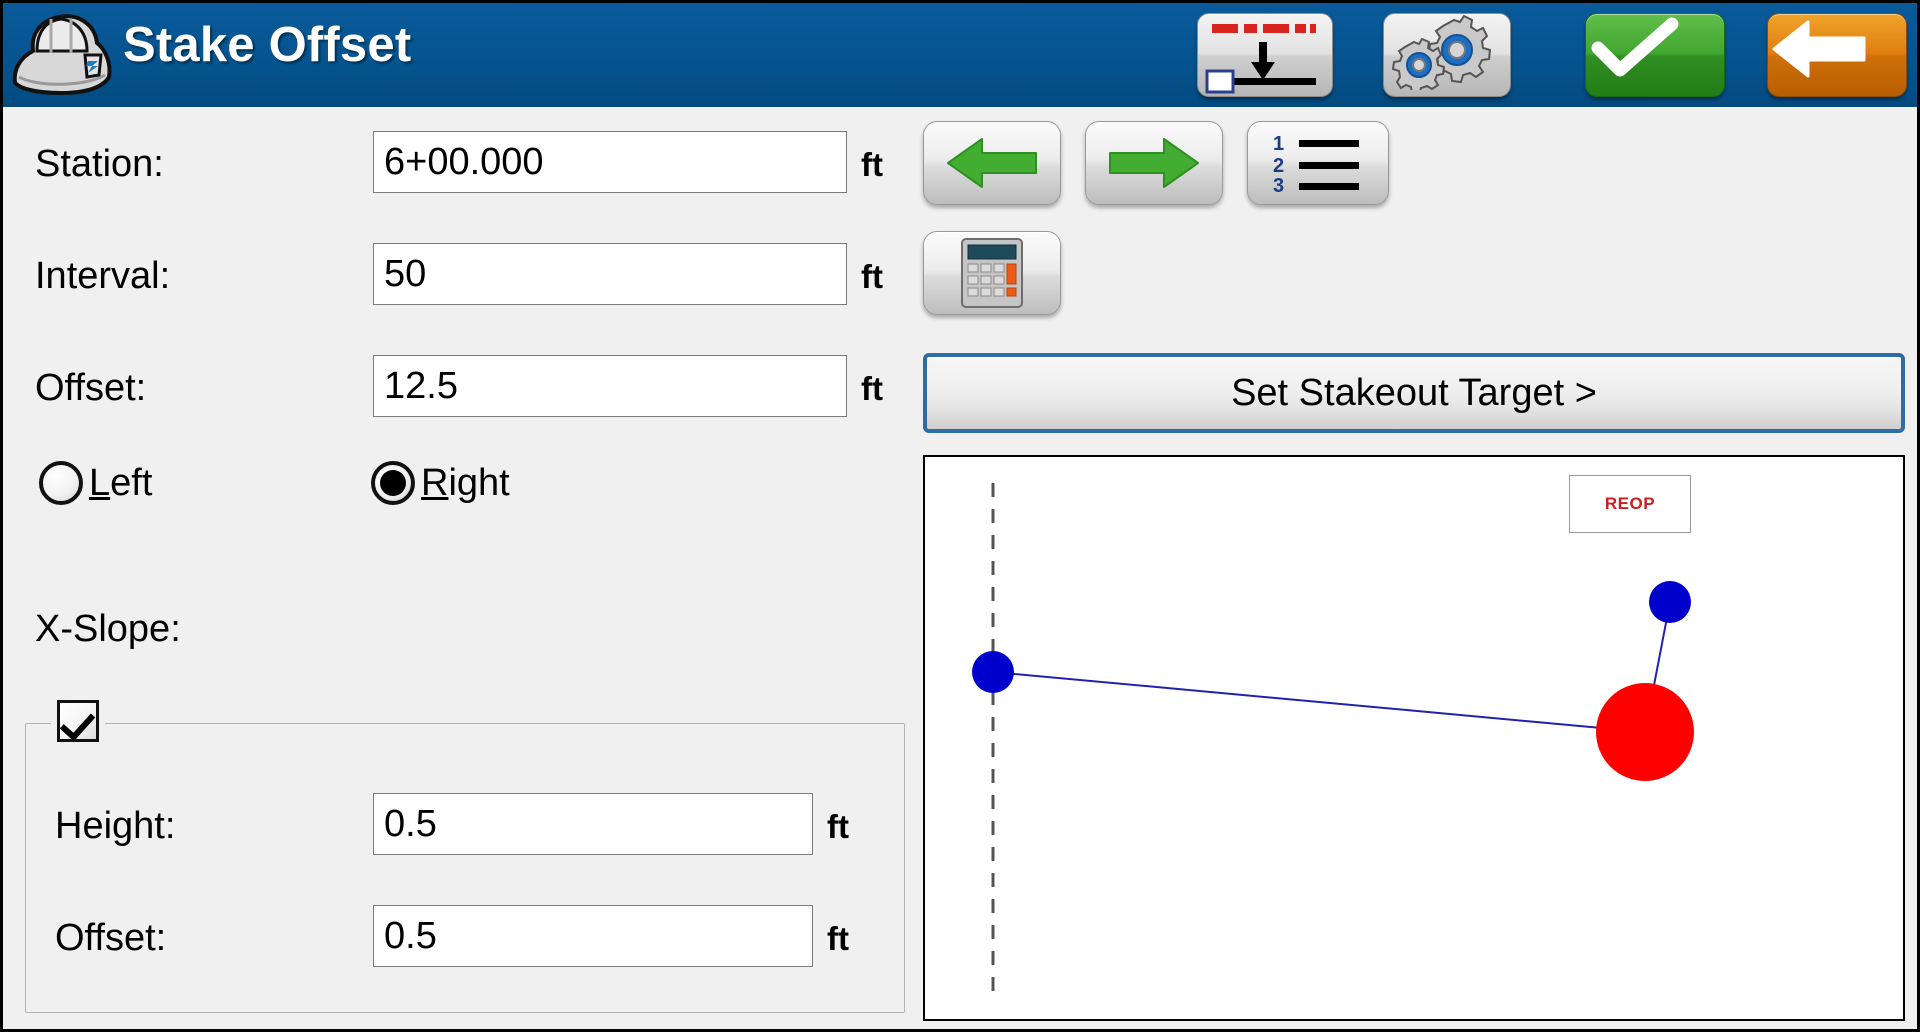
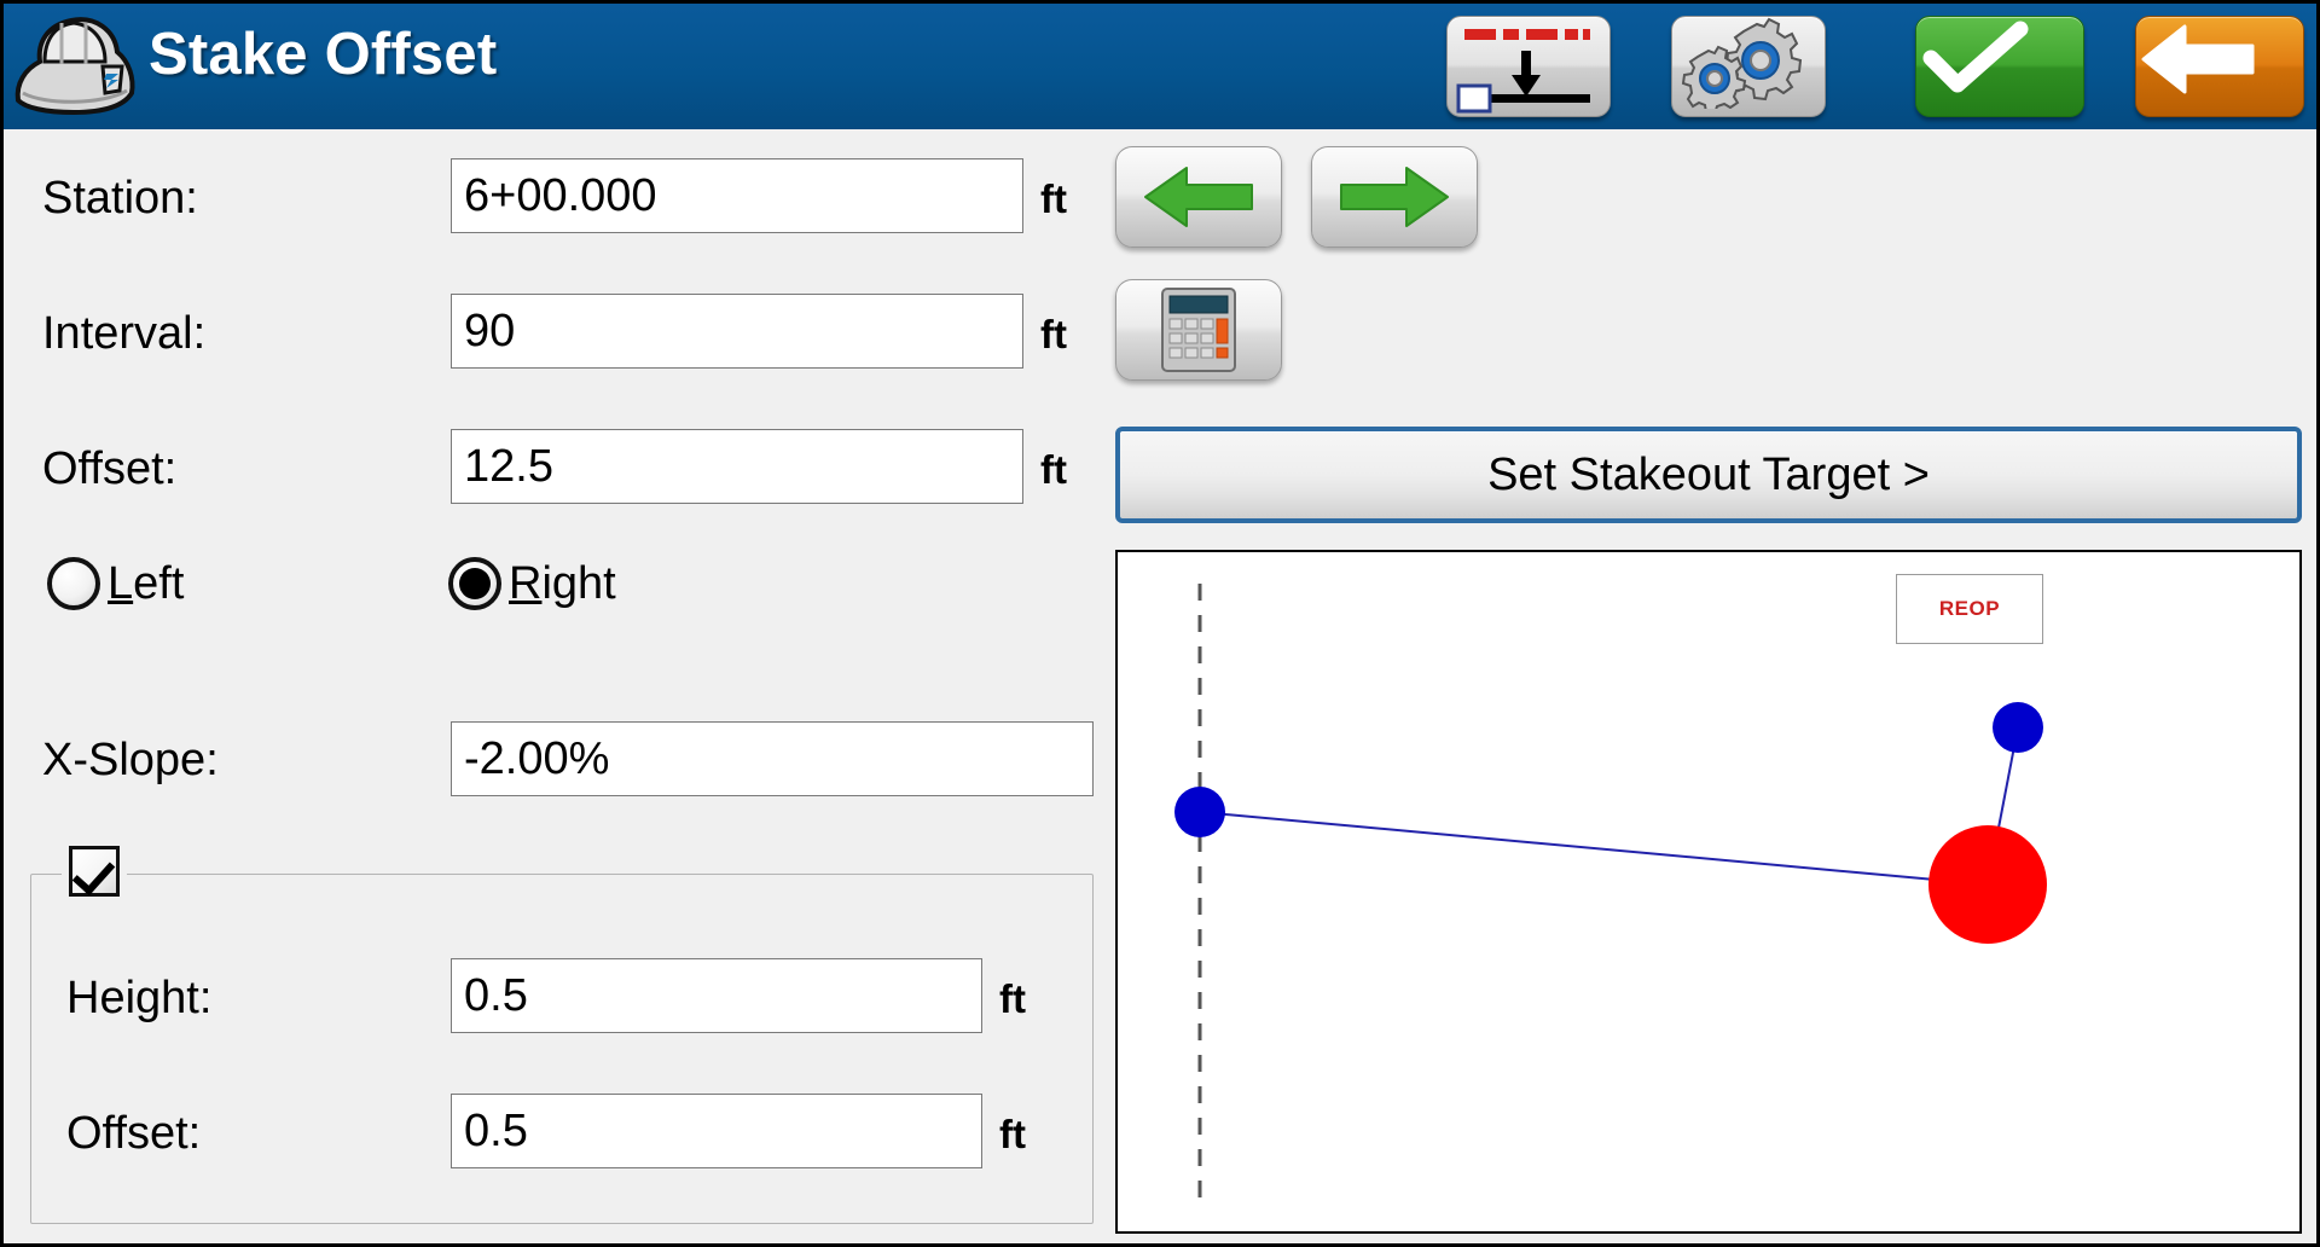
  Stake Offset
  Station:
  6+00.000
  ft
  Interval:
- 50
+ 90
  ft
  Offset:
  12.5
  ft
  Left
  Right
  X-Slope:
+ -2.00%
  Height:
  0.5
  ft
  Offset:
  0.5
  ft
- 1
- 2
- 3
  Set Stakeout Target >
  REOP
